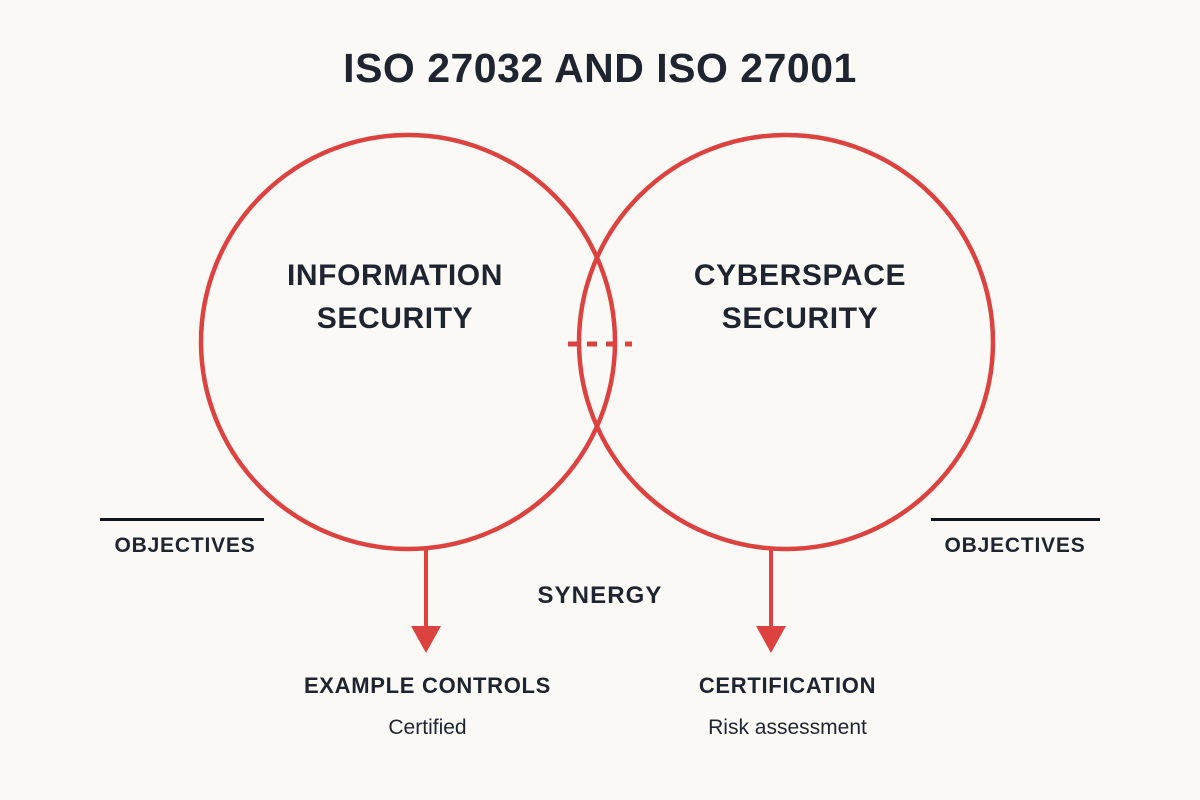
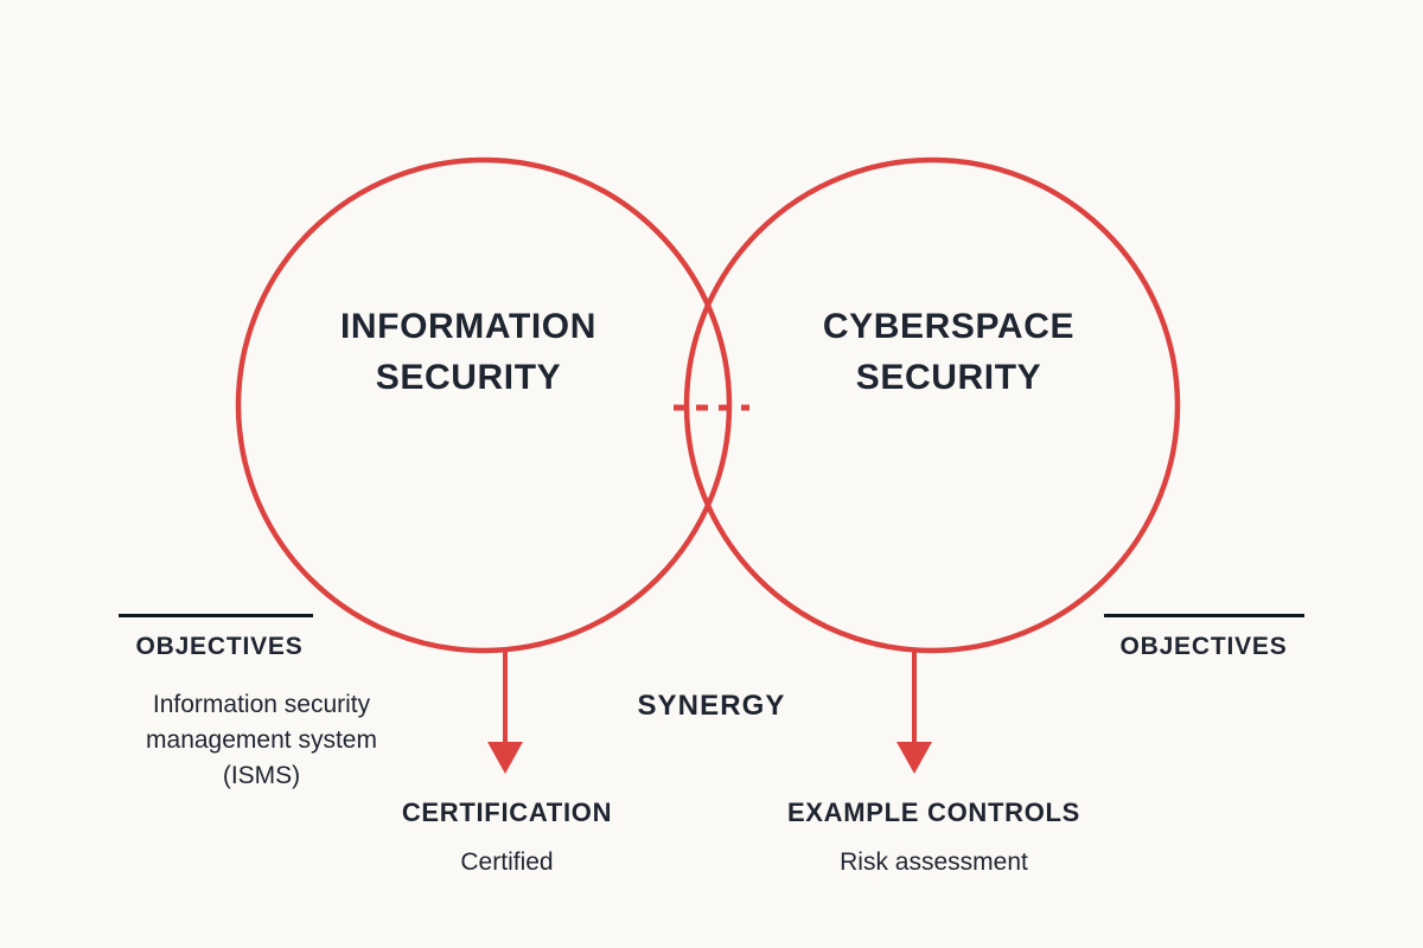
- ISO 27032 AND ISO 27001
  INFORMATION
  SECURITY
  CYBERSPACE
  SECURITY
  SYNERGY
  OBJECTIVES
+ Information security
+ management system
+ (ISMS)
  OBJECTIVES
- EXAMPLE CONTROLS
+ CERTIFICATION
  Certified
- CERTIFICATION
+ EXAMPLE CONTROLS
  Risk assessment
